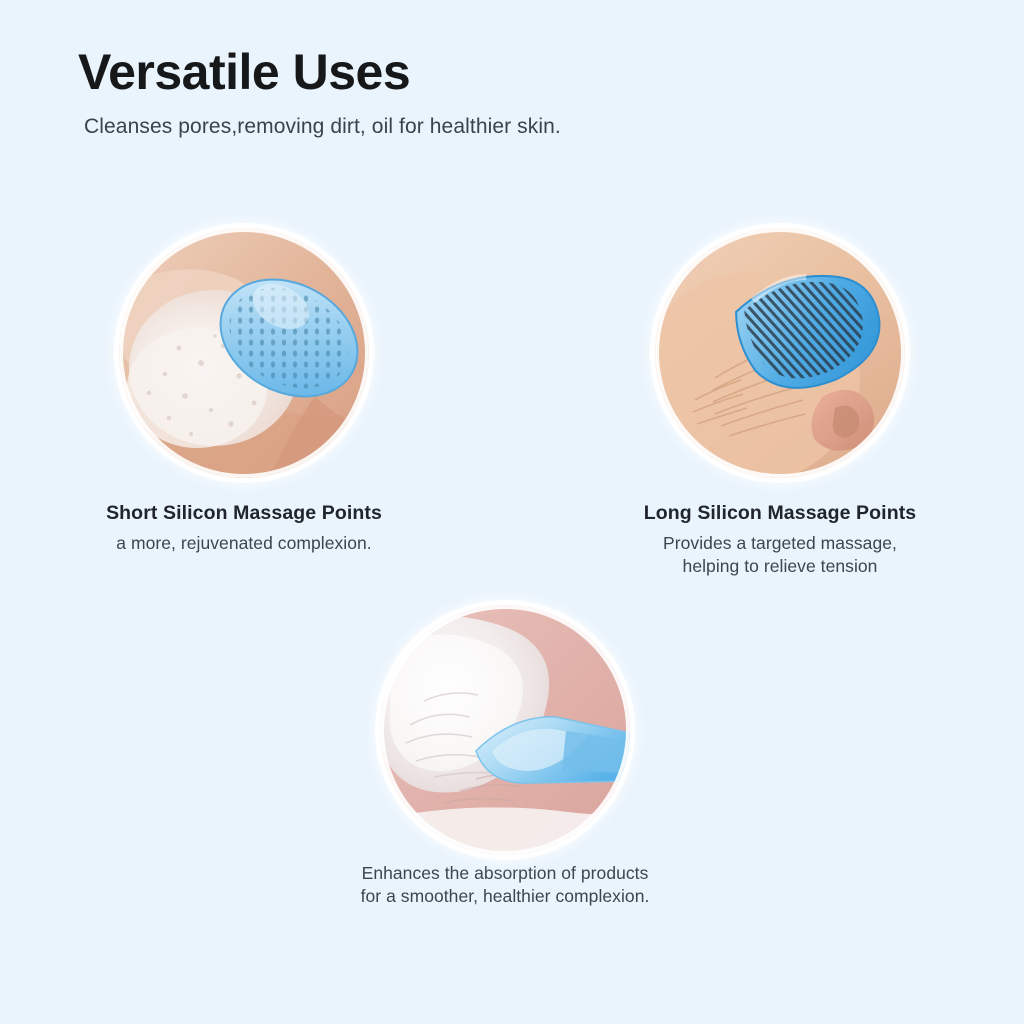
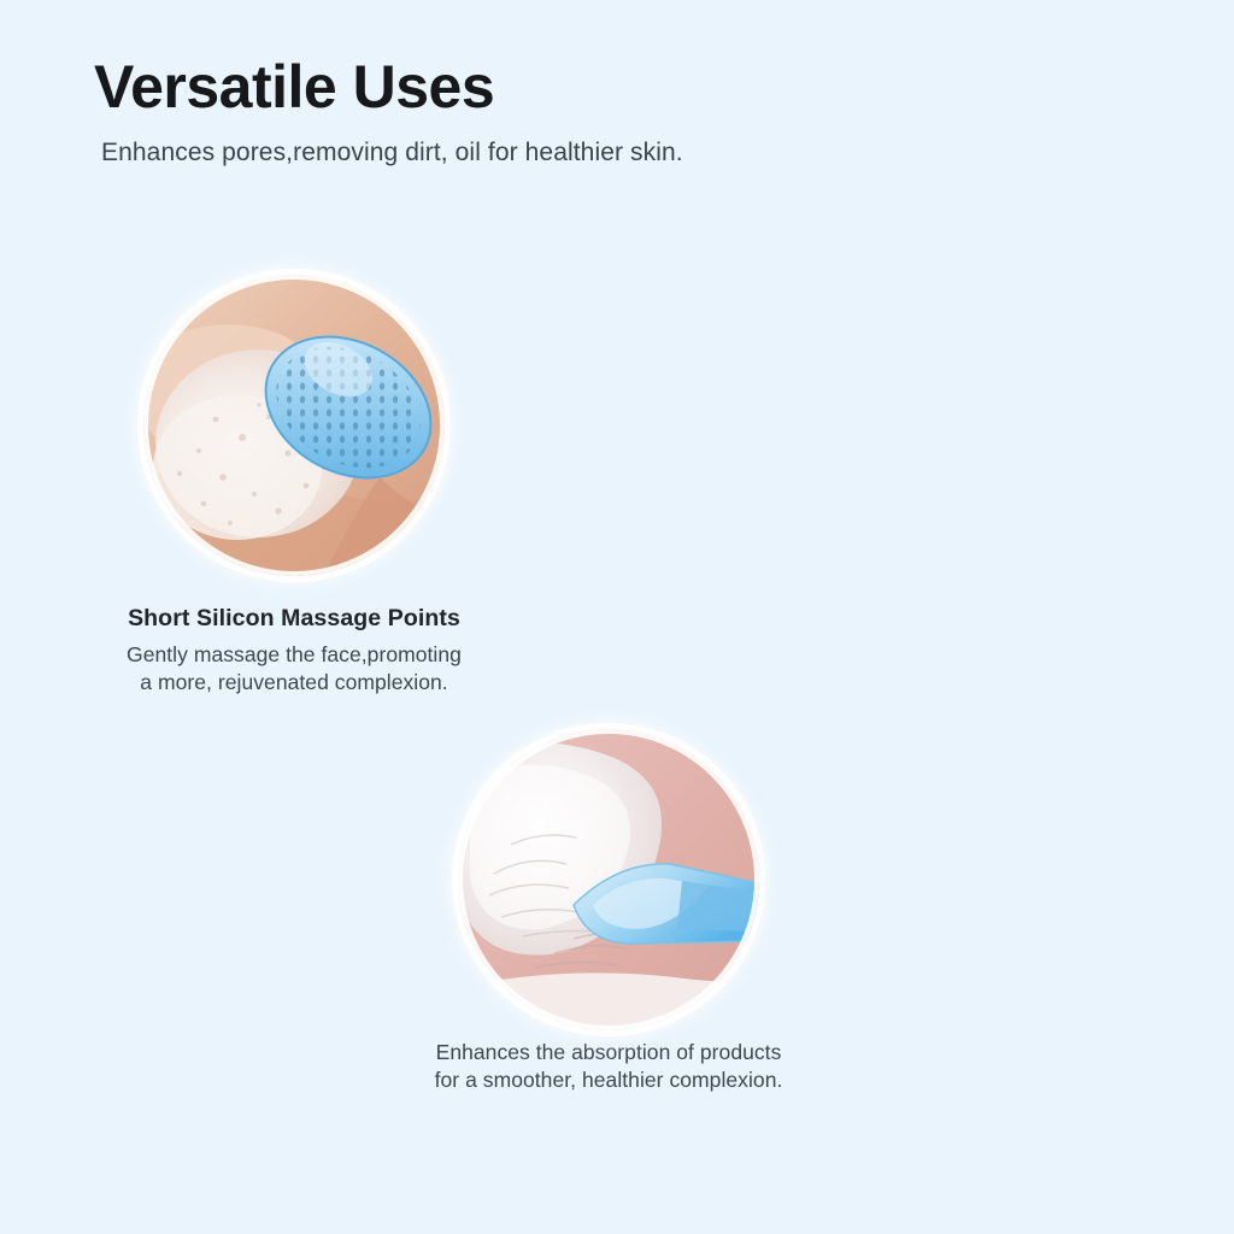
  Versatile Uses
- Cleanses pores,removing dirt, oil for healthier skin.
+ Enhances pores,removing dirt, oil for healthier skin.
  Short Silicon Massage Points
+ Gently massage the face,promoting
  a more, rejuvenated complexion.
- Long Silicon Massage Points
- Provides a targeted massage,
- helping to relieve tension
  Enhances the absorption of products
  for a smoother, healthier complexion.
